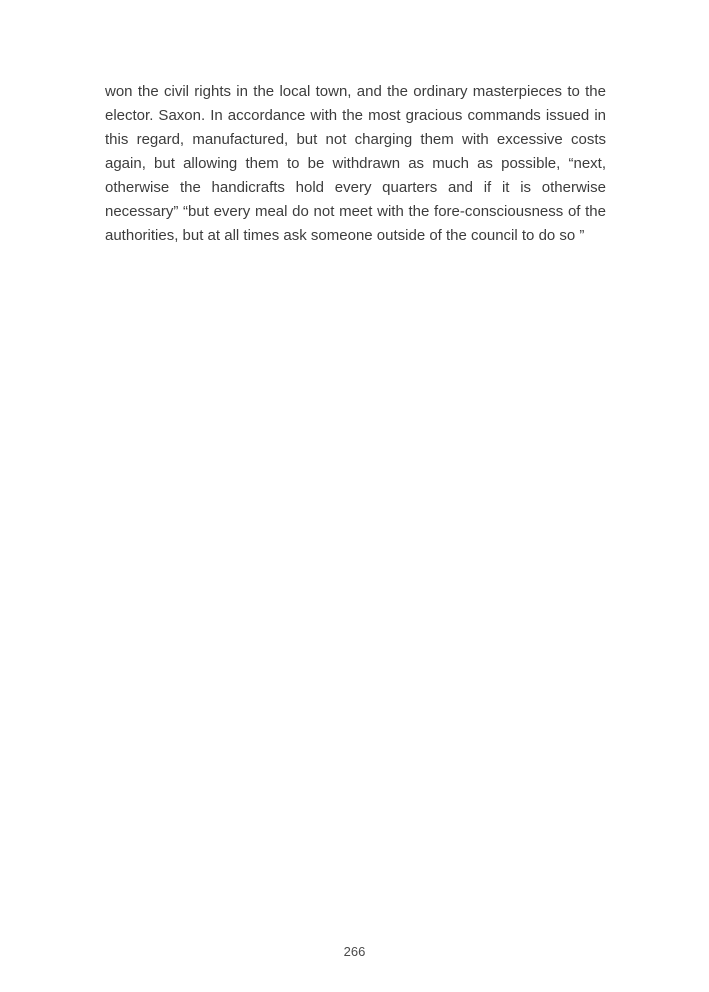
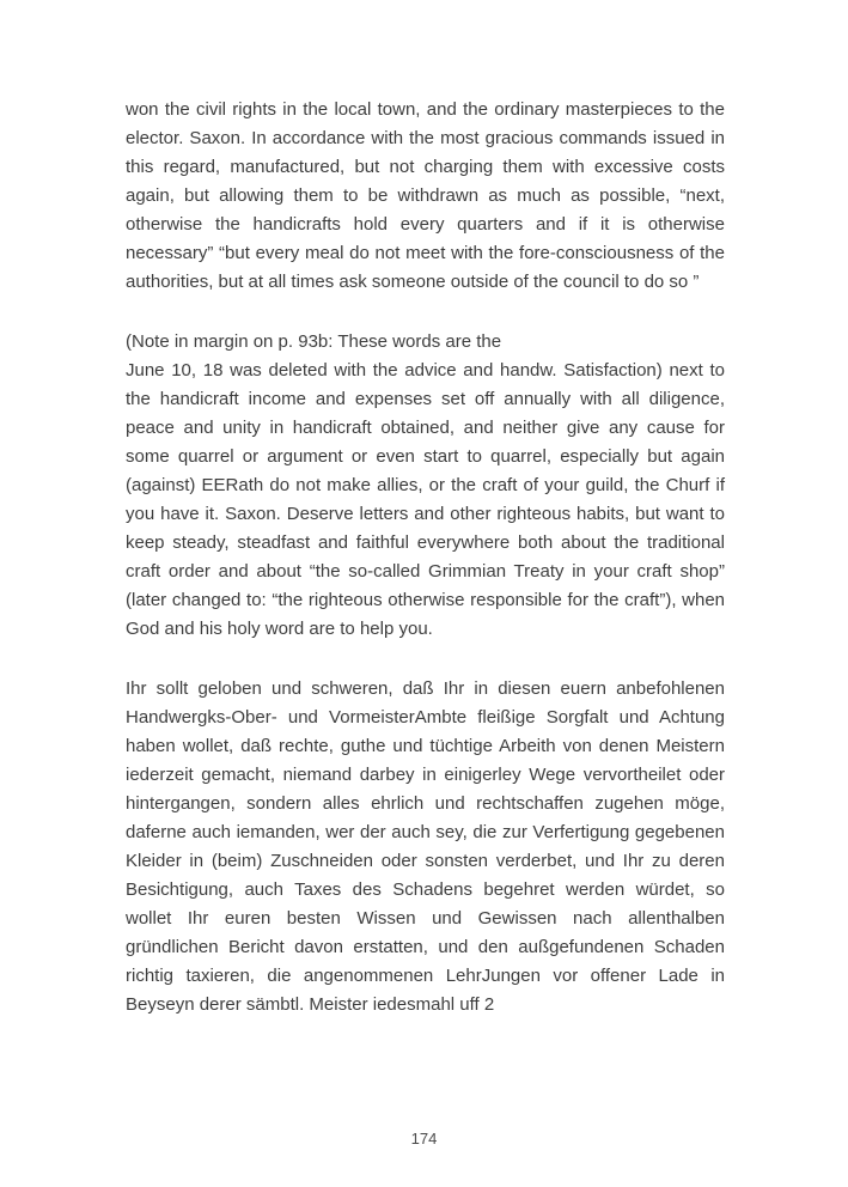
  won the civil rights in the local town, and the ordinary masterpieces to the elector. Saxon. In accordance with the most gracious commands issued in this regard, manufactured, but not charging them with excessive costs again, but allowing them to be withdrawn as much as possible, “next, otherwise the handicrafts hold every quarters and if it is otherwise necessary” “but every meal do not meet with the fore-consciousness of the authorities, but at all times ask someone outside of the council to do so ”
+ (Note in margin on p. 93b: These words are the
+ June 10, 18 was deleted with the advice and handw. Satisfaction) next to the handicraft income and expenses set off annually with all diligence, peace and unity in handicraft obtained, and neither give any cause for some quarrel or argument or even start to quarrel, especially but again (against) EERath do not make allies, or the craft of your guild, the Churf if you have it. Saxon. Deserve letters and other righteous habits, but want to keep steady, steadfast and faithful everywhere both about the traditional craft order and about “the so-called Grimmian Treaty in your craft shop” (later changed to: “the righteous otherwise responsible for the craft”), when God and his holy word are to help you.
+ Ihr sollt geloben und schweren, daß Ihr in diesen euern anbefohlenen Handwergks-Ober- und VormeisterAmbte fleißige Sorgfalt und Achtung haben wollet, daß rechte, guthe und tüchtige Arbeith von denen Meistern iederzeit gemacht, niemand darbey in einigerley Wege vervortheilet oder hintergangen, sondern alles ehrlich und rechtschaffen zugehen möge, daferne auch iemanden, wer der auch sey, die zur Verfertigung gegebenen Kleider in (beim) Zuschneiden oder sonsten verderbet, und Ihr zu deren Besichtigung, auch Taxes des Schadens begehret werden würdet, so wollet Ihr euren besten Wissen und Gewissen nach allenthalben gründlichen Bericht davon erstatten, und den außgefundenen Schaden richtig taxieren, die angenommenen LehrJungen vor offener Lade in Beyseyn derer sämbtl. Meister iedesmahl uff 2
- 266
+ 174
